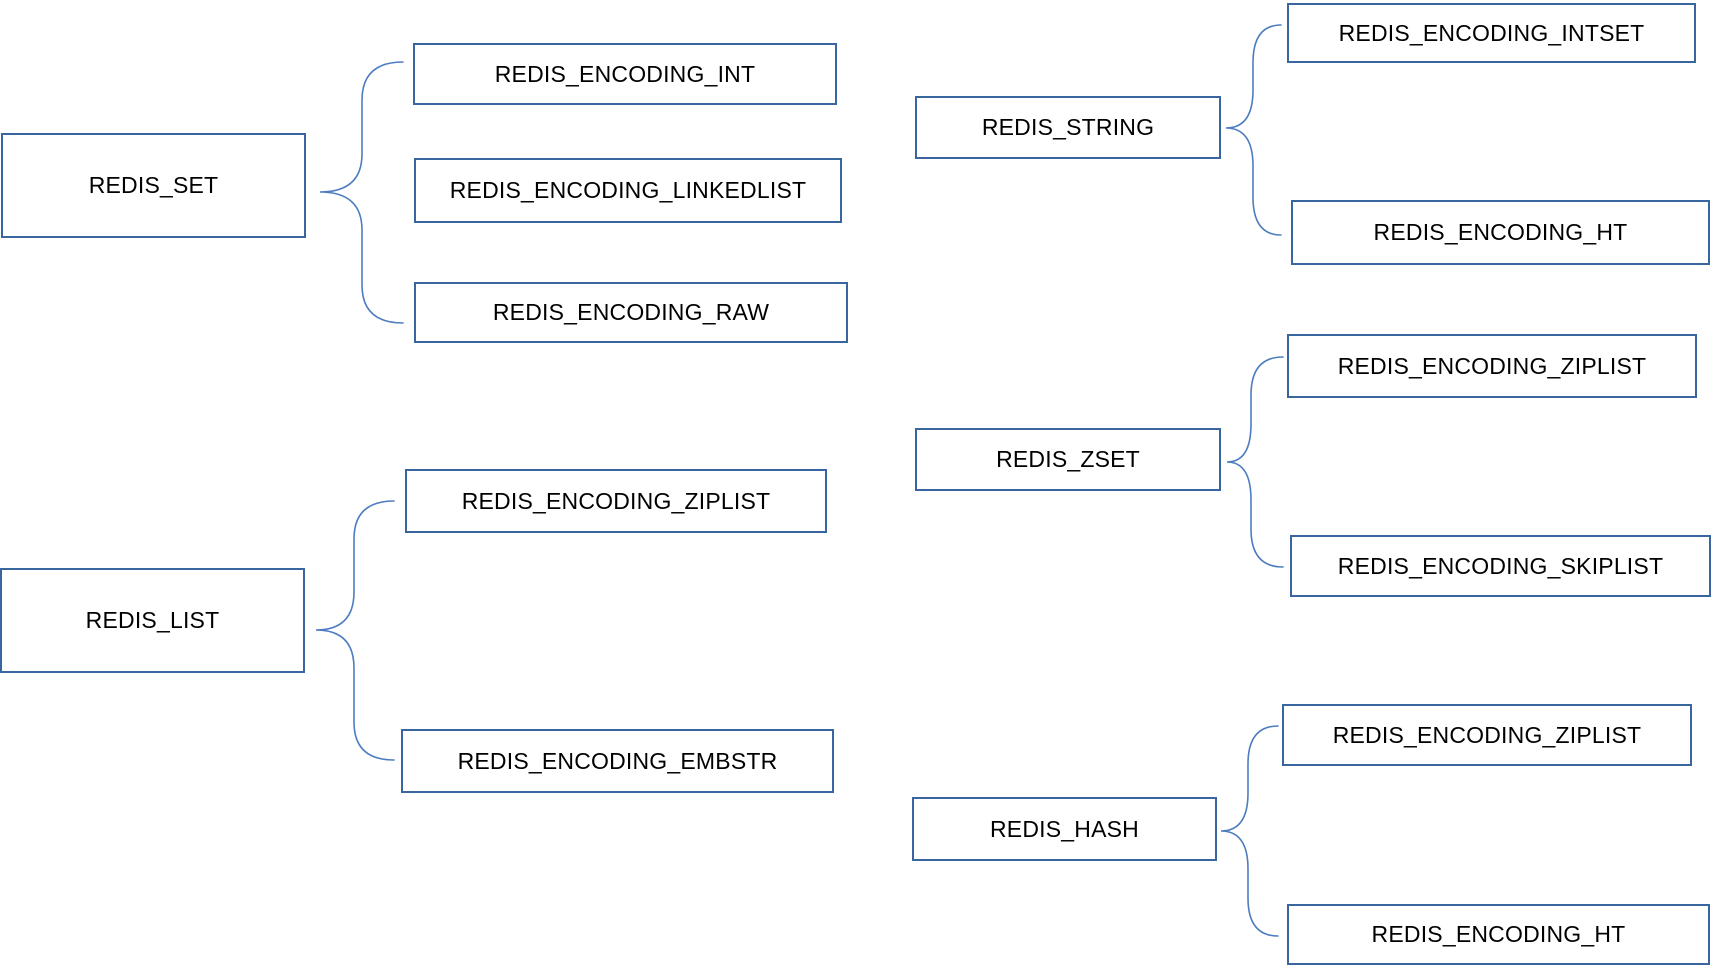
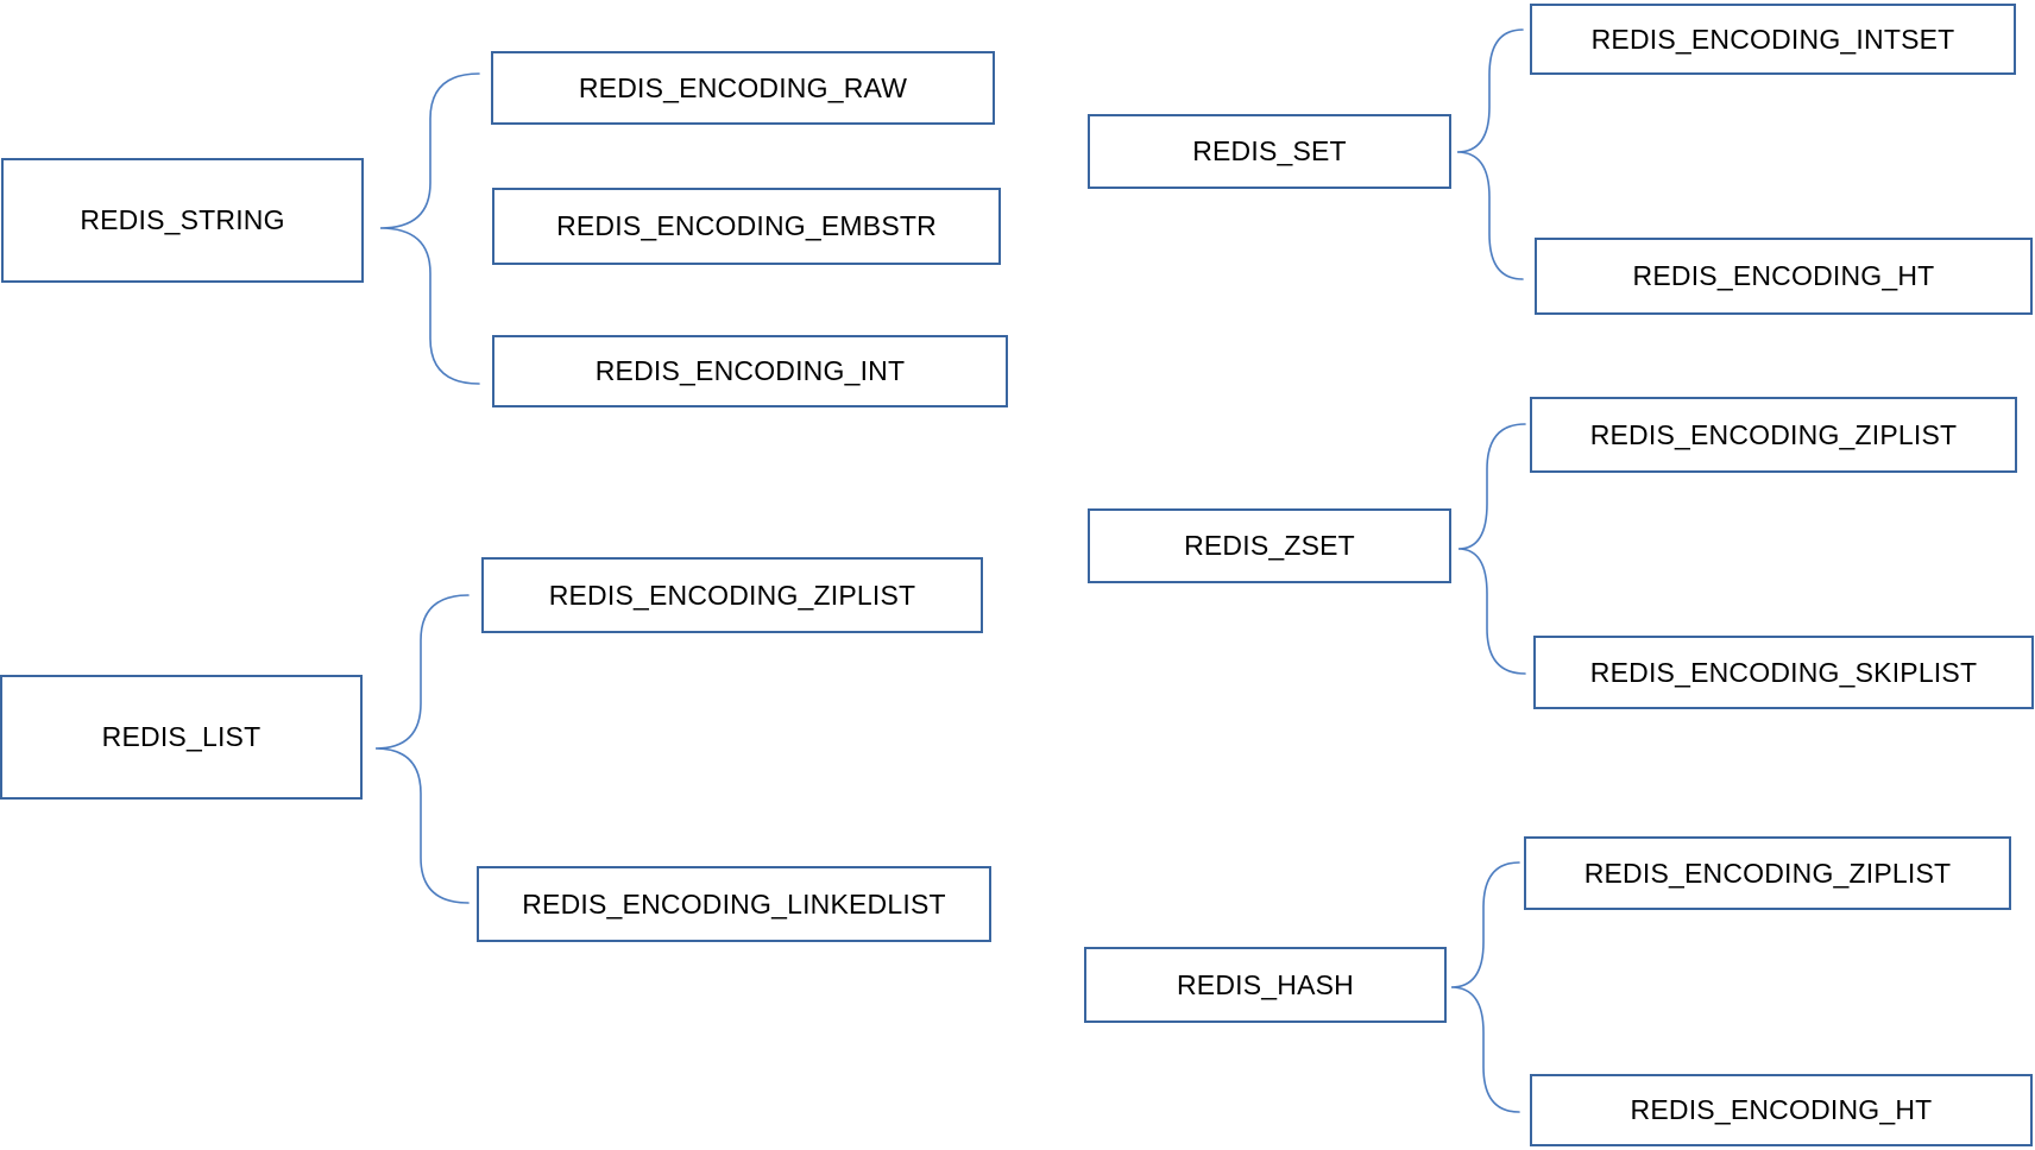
- REDIS_SET
+ REDIS_STRING
- REDIS_ENCODING_INT
+ REDIS_ENCODING_RAW
- REDIS_ENCODING_LINKEDLIST
+ REDIS_ENCODING_EMBSTR
- REDIS_ENCODING_RAW
+ REDIS_ENCODING_INT
  REDIS_LIST
  REDIS_ENCODING_ZIPLIST
- REDIS_ENCODING_EMBSTR
+ REDIS_ENCODING_LINKEDLIST
- REDIS_STRING
+ REDIS_SET
  REDIS_ENCODING_INTSET
  REDIS_ENCODING_HT
  REDIS_ZSET
  REDIS_ENCODING_ZIPLIST
  REDIS_ENCODING_SKIPLIST
  REDIS_HASH
  REDIS_ENCODING_ZIPLIST
  REDIS_ENCODING_HT
